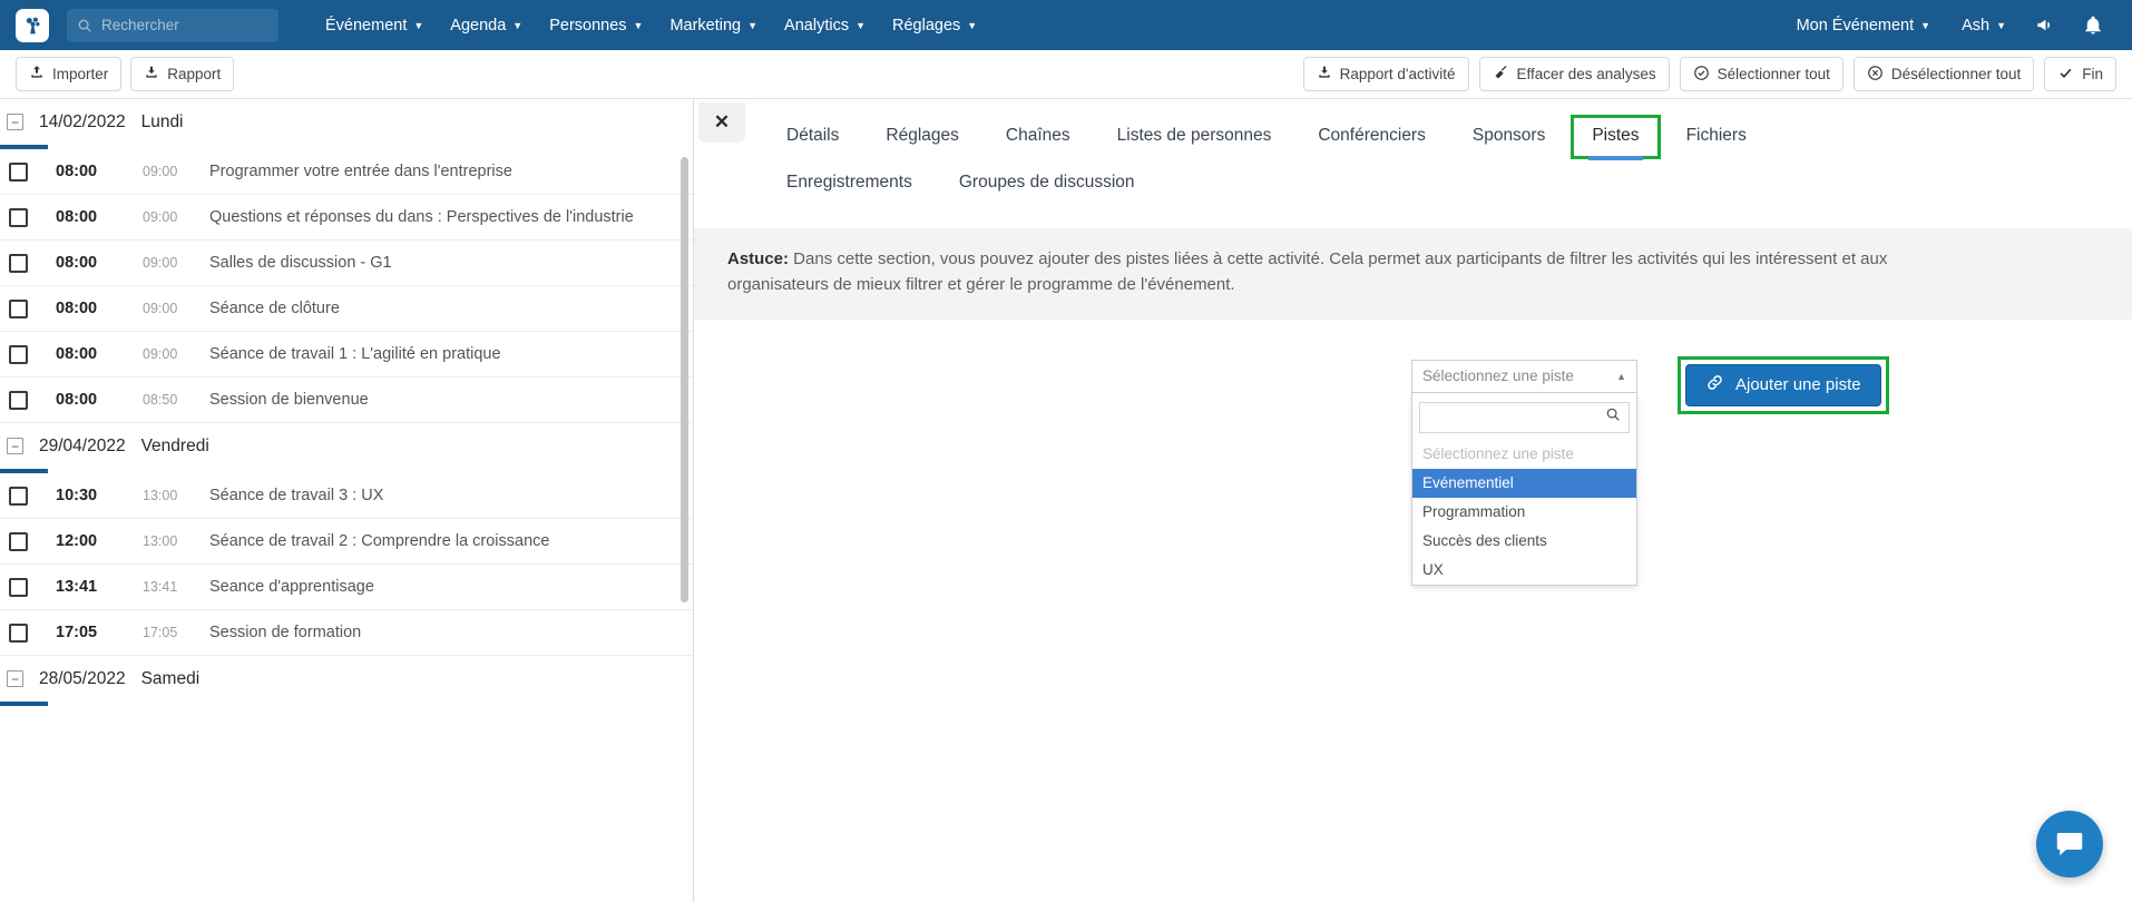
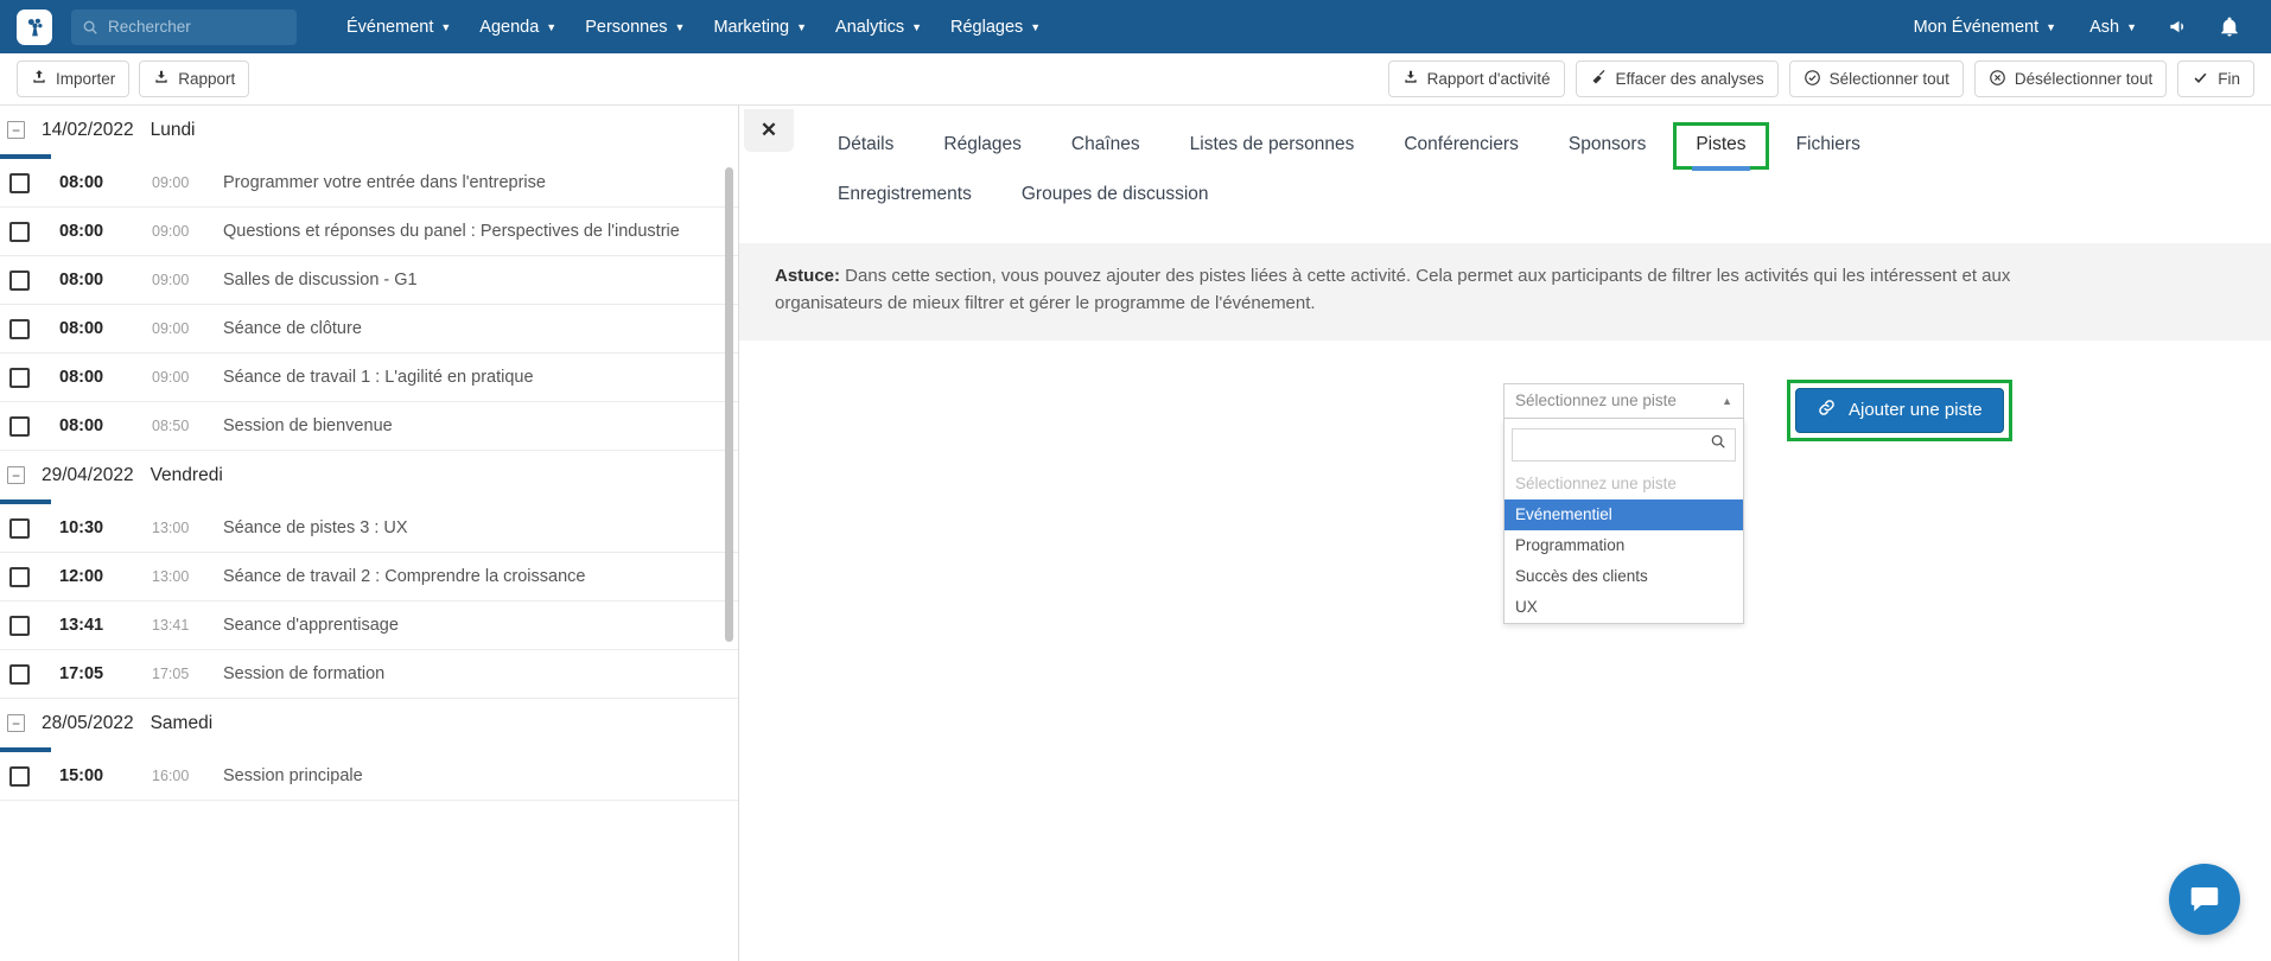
  Rechercher
  Événement
  ▼
  Agenda
  ▼
  Personnes
  ▼
  Marketing
  ▼
  Analytics
  ▼
  Réglages
  ▼
  Mon Événement
  ▼
  Ash
  ▼
  Importer
  Rapport
  Rapport d'activité
  Effacer des analyses
  Sélectionner tout
  Désélectionner tout
  Fin
  −
  14/02/2022
  Lundi
  08:00
  09:00
  Programmer votre entrée dans l'entreprise
  08:00
  09:00
- Questions et réponses du dans : Perspectives de l'industrie
+ Questions et réponses du panel : Perspectives de l'industrie
  08:00
  09:00
  Salles de discussion - G1
  08:00
  09:00
  Séance de clôture
  08:00
  09:00
  Séance de travail 1 : L'agilité en pratique
  08:00
  08:50
  Session de bienvenue
  −
  29/04/2022
  Vendredi
  10:30
  13:00
- Séance de travail 3 : UX
+ Séance de pistes 3 : UX
  12:00
  13:00
  Séance de travail 2 : Comprendre la croissance
  13:41
  13:41
  Seance d'apprentisage
  17:05
  17:05
  Session de formation
  −
  28/05/2022
  Samedi
+ 15:00
+ 16:00
+ Session principale
  ✕
  Détails
  Réglages
  Chaînes
  Listes de personnes
  Conférenciers
  Sponsors
  Pistes
  Fichiers
  Enregistrements
  Groupes de discussion
  Astuce: Dans cette section, vous pouvez ajouter des pistes liées à cette activité. Cela permet aux participants de filtrer les activités qui les intéressent et aux organisateurs de mieux filtrer et gérer le programme de l'événement.
  Sélectionnez une piste
  ▲
  Sélectionnez une piste
  Evénementiel
  Programmation
  Succès des clients
  UX
  Ajouter une piste
